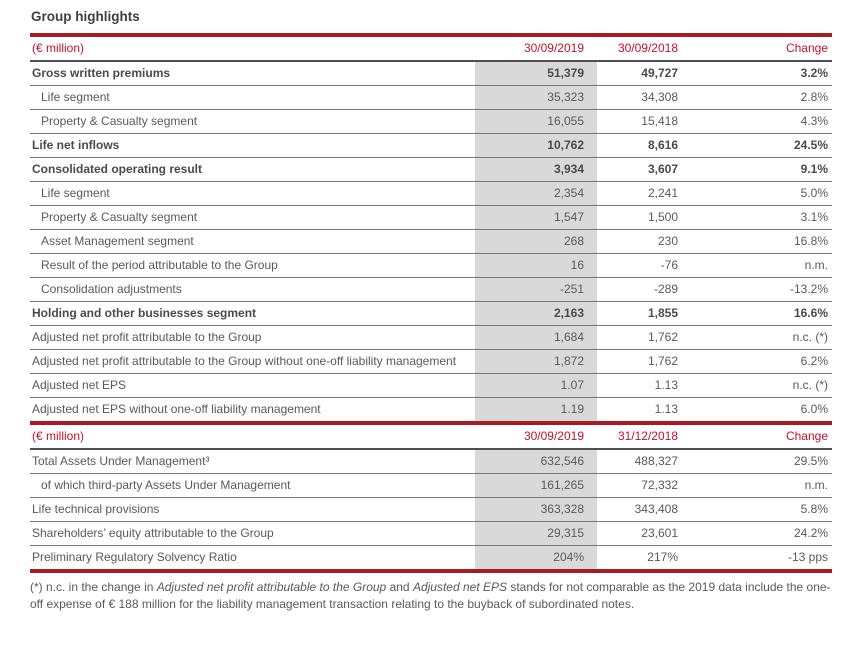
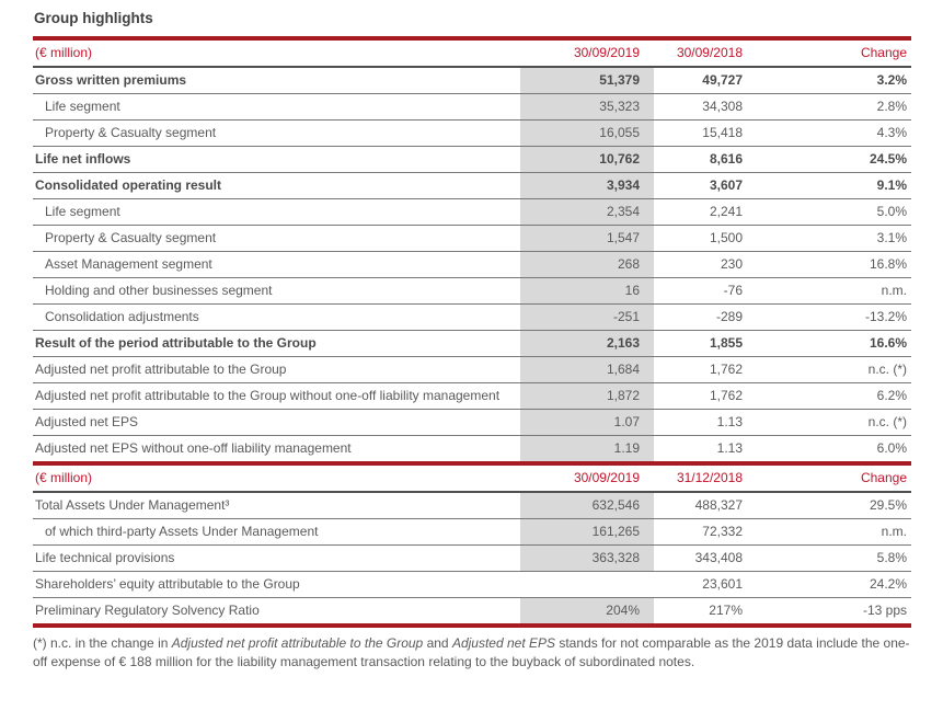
  Group highlights
  (€ million)
  30/09/2019
  30/09/2018
  Change
  Gross written premiums
  51,379
  49,727
  3.2%
  Life segment
  35,323
  34,308
  2.8%
  Property & Casualty segment
  16,055
  15,418
  4.3%
  Life net inflows
  10,762
  8,616
  24.5%
  Consolidated operating result
  3,934
  3,607
  9.1%
  Life segment
  2,354
  2,241
  5.0%
  Property & Casualty segment
  1,547
  1,500
  3.1%
  Asset Management segment
  268
  230
  16.8%
- Result of the period attributable to the Group
+ Holding and other businesses segment
  16
  -76
  n.m.
  Consolidation adjustments
  -251
  -289
  -13.2%
- Holding and other businesses segment
+ Result of the period attributable to the Group
  2,163
  1,855
  16.6%
  Adjusted net profit attributable to the Group
  1,684
  1,762
  n.c. (*)
  Adjusted net profit attributable to the Group without one-off liability management
  1,872
  1,762
  6.2%
  Adjusted net EPS
  1.07
  1.13
  n.c. (*)
  Adjusted net EPS without one-off liability management
  1.19
  1.13
  6.0%
  (€ million)
  30/09/2019
  31/12/2018
  Change
  Total Assets Under Management³
  632,546
  488,327
  29.5%
  of which third-party Assets Under Management
  161,265
  72,332
  n.m.
  Life technical provisions
  363,328
  343,408
  5.8%
  Shareholders’ equity attributable to the Group
- 29,315
  23,601
  24.2%
  Preliminary Regulatory Solvency Ratio
  204%
  217%
  -13 pps
  (*) n.c. in the change in Adjusted net profit attributable to the Group and Adjusted net EPS stands for not comparable as the 2019 data include the one-off expense of € 188 million for the liability management transaction relating to the buyback of subordinated notes.
